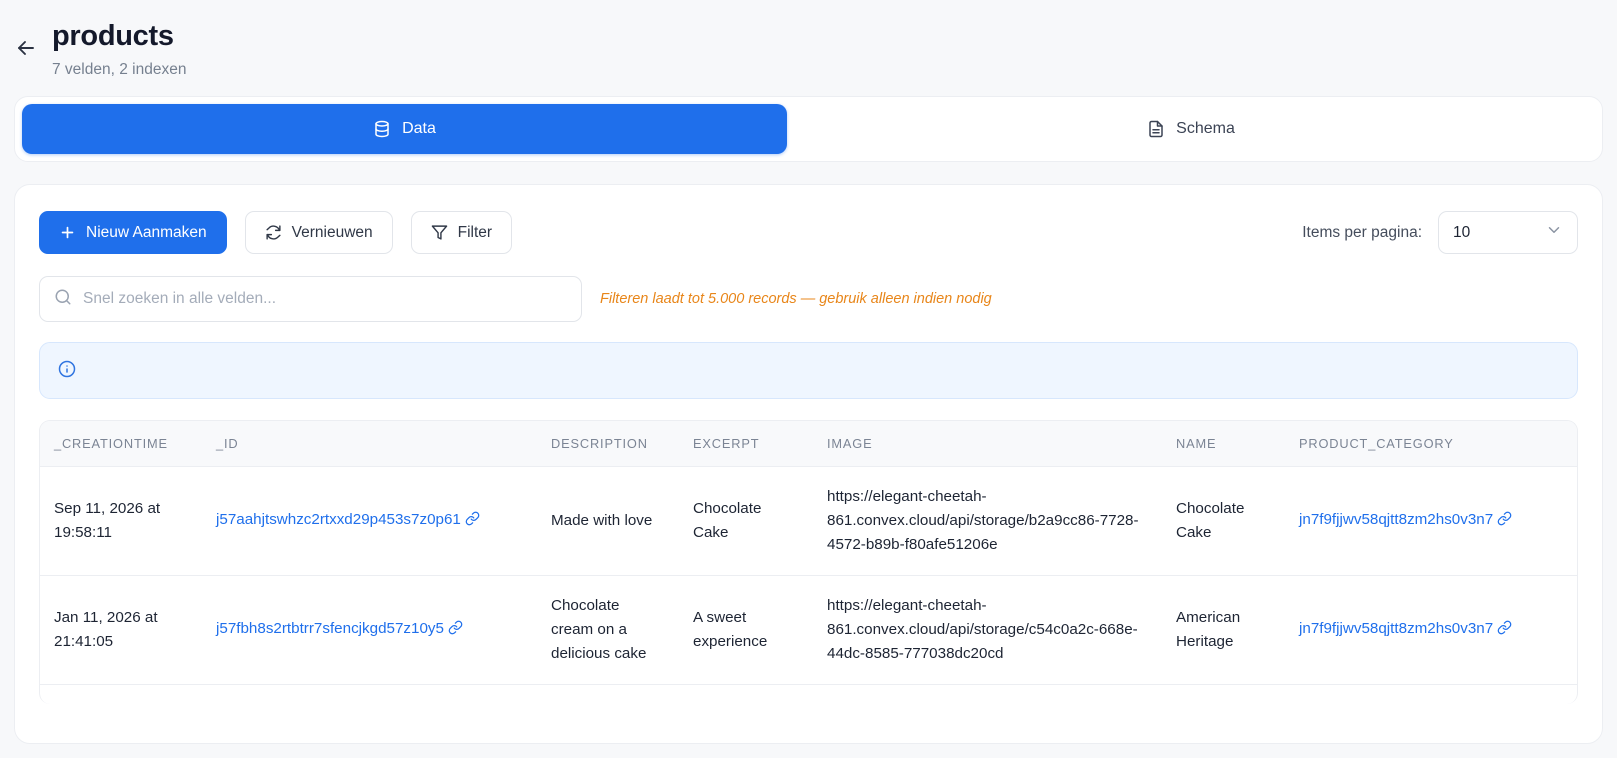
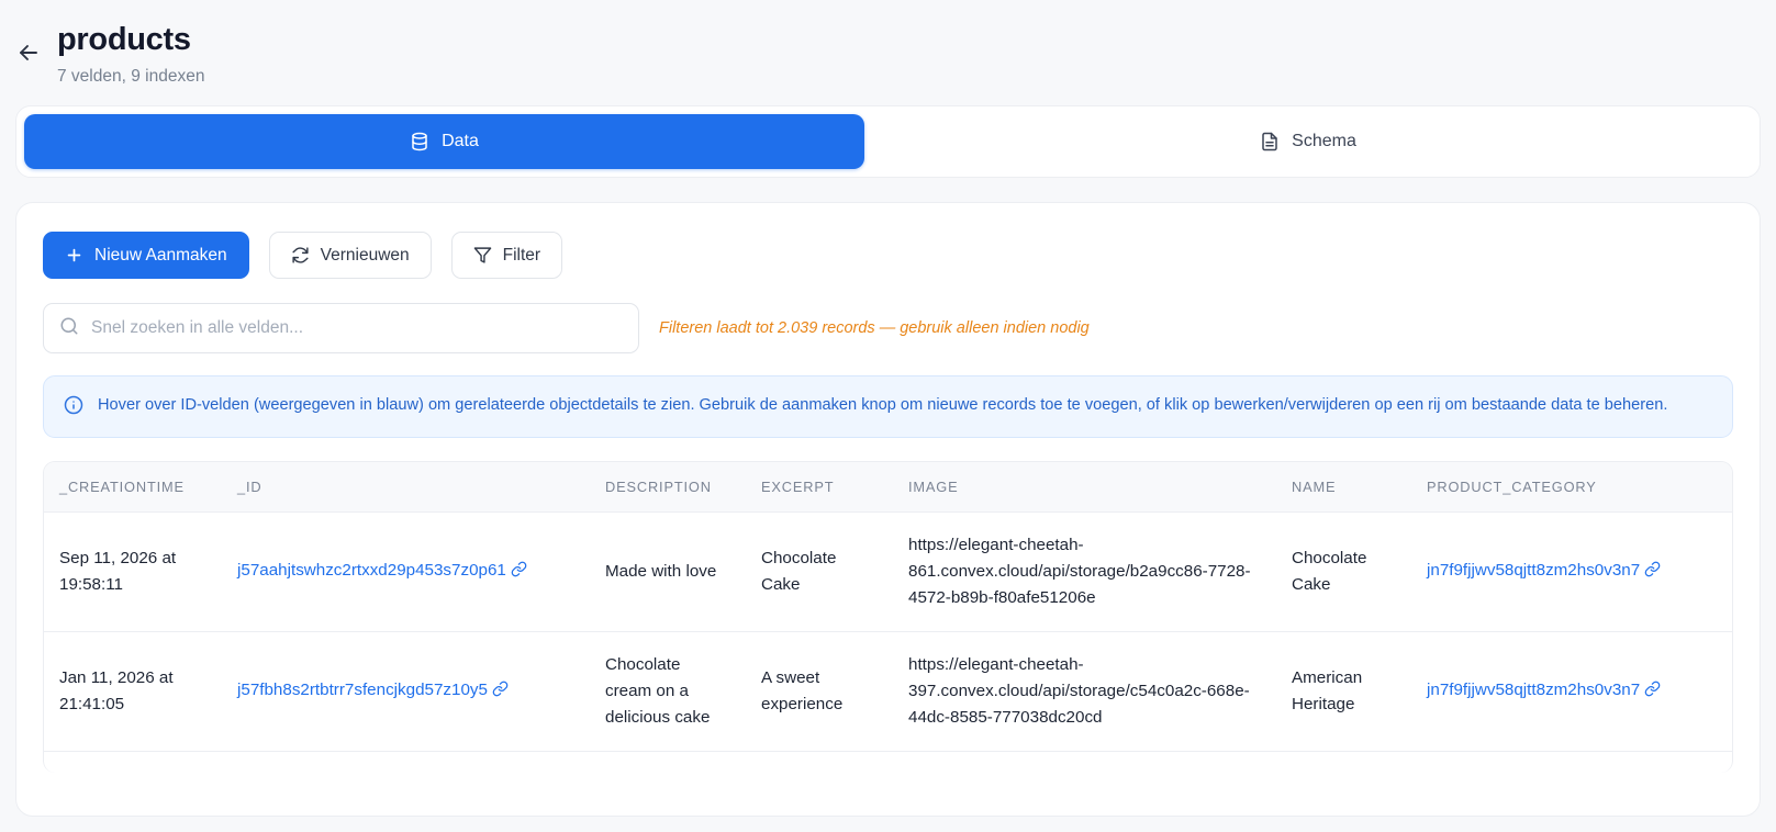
  products
- 7 velden, 2 indexen
+ 7 velden, 9 indexen
  Data
  Schema
  Nieuw Aanmaken
  Vernieuwen
  Filter
- Items per pagina:
- 10
  Snel zoeken in alle velden...
- Filteren laadt tot 5.000 records — gebruik alleen indien nodig
+ Filteren laadt tot 2.039 records — gebruik alleen indien nodig
+ Hover over ID-velden (weergegeven in blauw) om gerelateerde objectdetails te zien. Gebruik de aanmaken knop om nieuwe records toe te voegen, of klik op bewerken/verwijderen op een rij om bestaande data te beheren.
  _CREATIONTIME	_ID	DESCRIPTION	EXCERPT	IMAGE	NAME	PRODUCT_CATEGORY
  Sep 11, 2026 at 19:58:11	j57aahjtswhzc2rtxxd29p453s7z0p61	Made with love	Chocolate Cake	https://elegant-cheetah-861.convex.cloud/api/storage/b2a9cc86-7728-4572-b89b-f80afe51206e	Chocolate Cake	jn7f9fjjwv58qjtt8zm2hs0v3n7
- Jan 11, 2026 at 21:41:05	j57fbh8s2rtbtrr7sfencjkgd57z10y5	Chocolate cream on a delicious cake	A sweet experience	https://elegant-cheetah-861.convex.cloud/api/storage/c54c0a2c-668e-44dc-8585-777038dc20cd	American Heritage	jn7f9fjjwv58qjtt8zm2hs0v3n7
+ Jan 11, 2026 at 21:41:05	j57fbh8s2rtbtrr7sfencjkgd57z10y5	Chocolate cream on a delicious cake	A sweet experience	https://elegant-cheetah-397.convex.cloud/api/storage/c54c0a2c-668e-44dc-8585-777038dc20cd	American Heritage	jn7f9fjjwv58qjtt8zm2hs0v3n7
